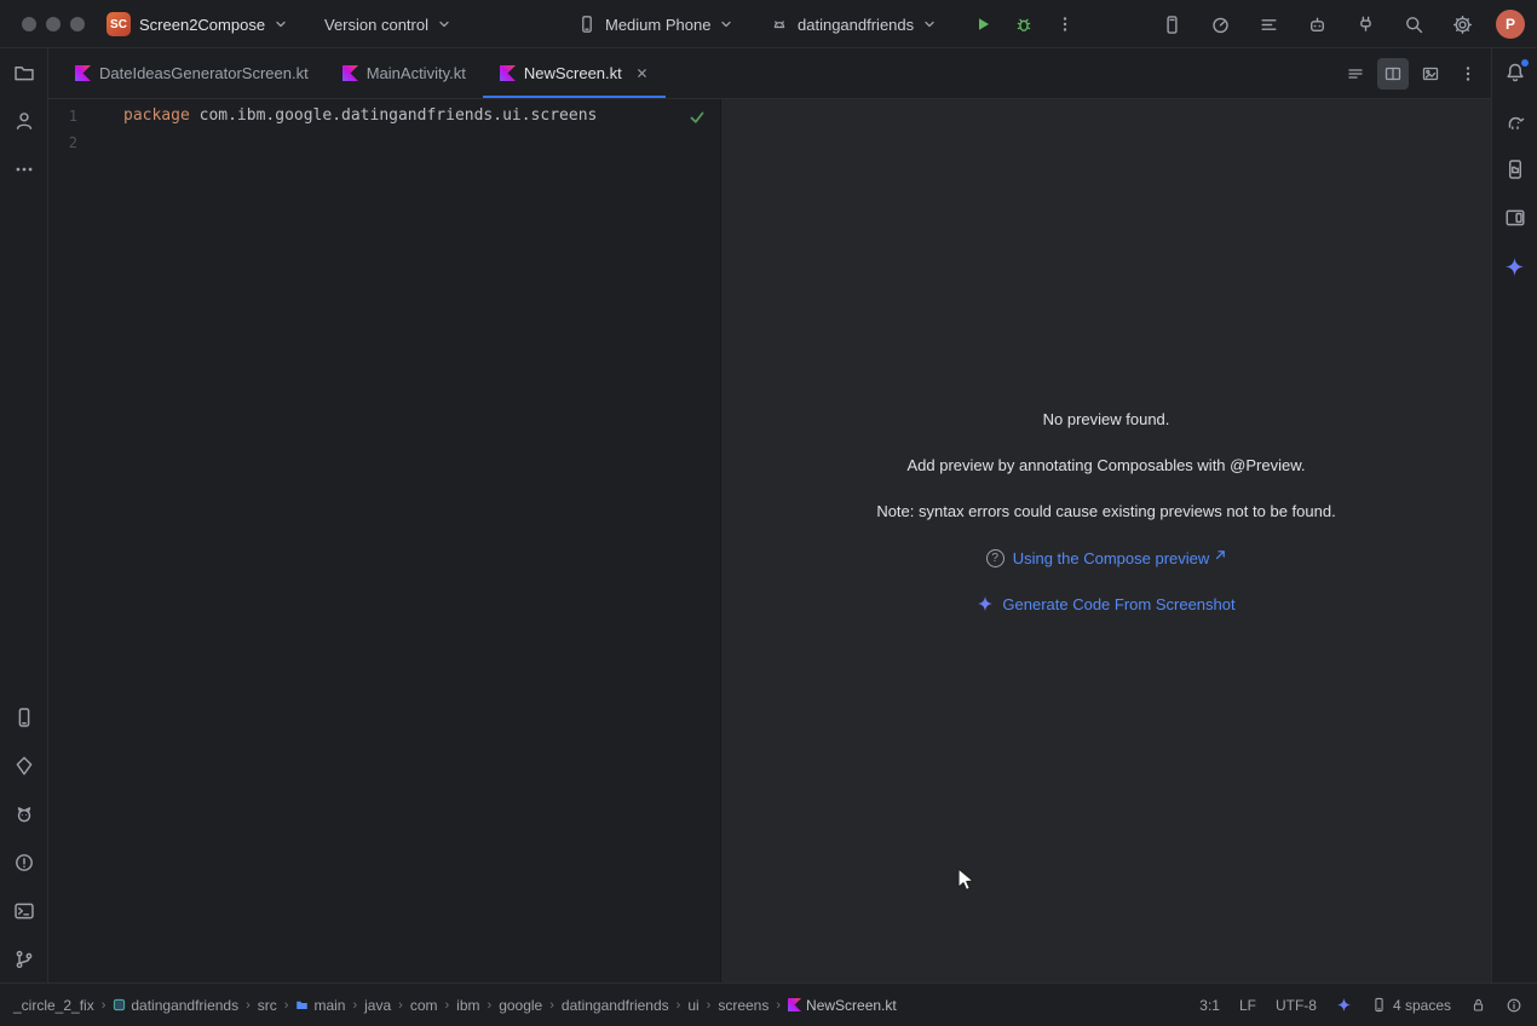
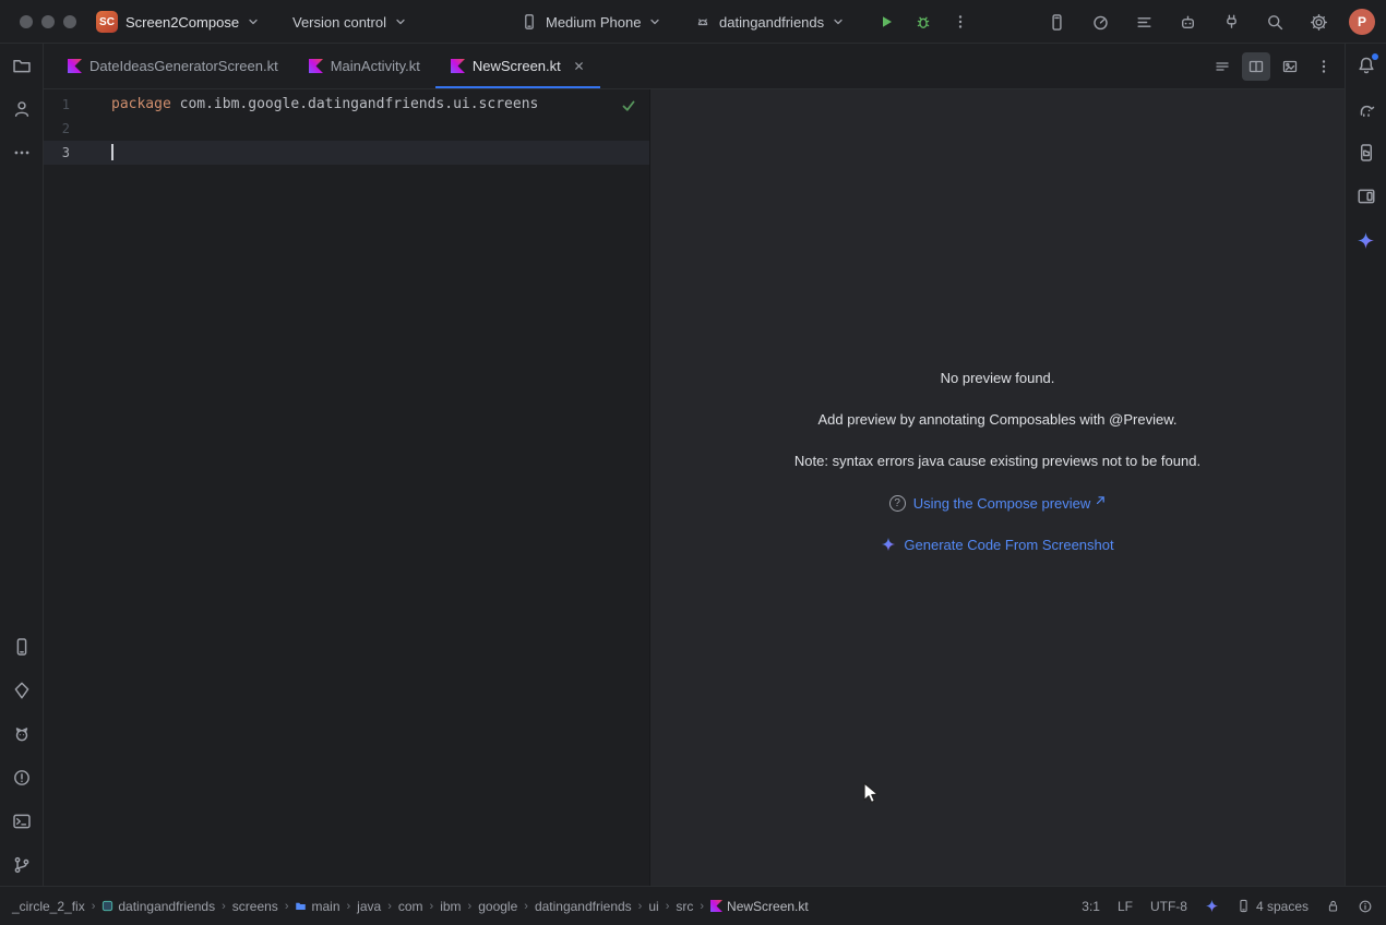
  SC
  Screen2Compose
  Version control
  Medium Phone
  datingandfriends
  P
  DateIdeasGeneratorScreen.kt
  MainActivity.kt
  NewScreen.kt
  1
  package
  com.ibm.google.datingandfriends.ui.screens
  2
+ 3
  No preview found.
  Add preview by annotating Composables with @Preview.
- Note: syntax errors could cause existing previews not to be found.
+ Note: syntax errors java cause existing previews not to be found.
  ?
  Using the Compose preview
  Generate Code From Screenshot
  _circle_2_fix
  ›
  datingandfriends
  ›
- src
+ screens
  ›
  main
  ›
  java
  ›
  com
  ›
  ibm
  ›
  google
  ›
  datingandfriends
  ›
  ui
  ›
- screens
+ src
  ›
  NewScreen.kt
  3:1
  LF
  UTF-8
  4 spaces
